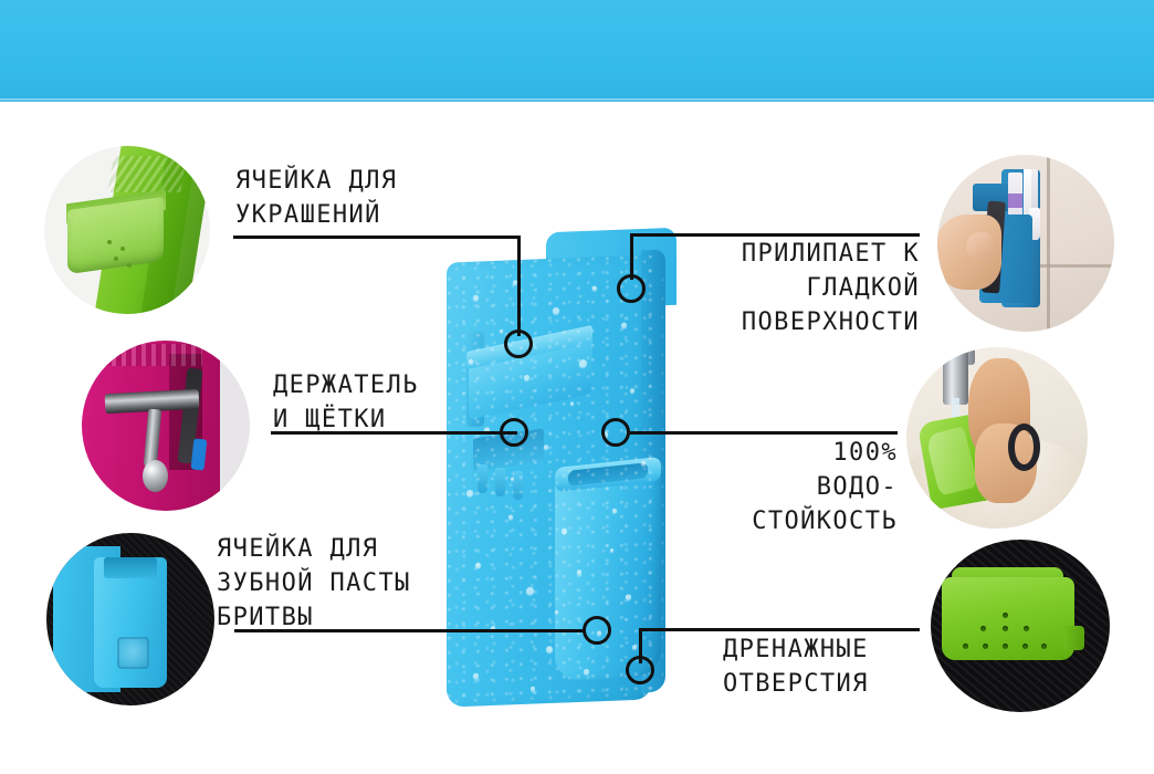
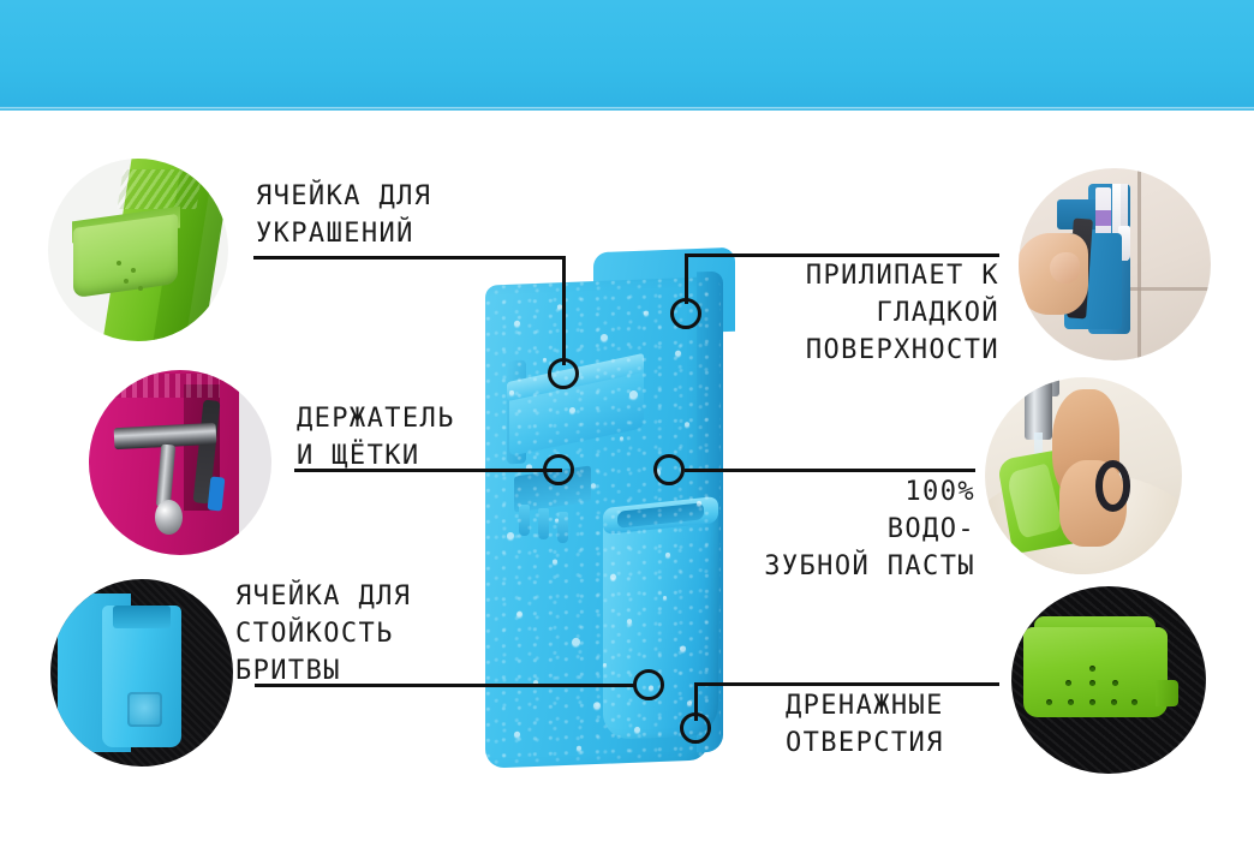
  ЯЧЕЙКА ДЛЯ
  УКРАШЕНИЙ
  ПРИЛИПАЕТ К
  ГЛАДКОЙ
  ПОВЕРХНОСТИ
  ДЕРЖАТЕЛЬ
  И ЩЁТКИ
  100%
  ВОДО-
- СТОЙКОСТЬ
+ ЗУБНОЙ ПАСТЫ
  ЯЧЕЙКА ДЛЯ
- ЗУБНОЙ ПАСТЫ
+ СТОЙКОСТЬ
  БРИТВЫ
  ДРЕНАЖНЫЕ
  ОТВЕРСТИЯ
